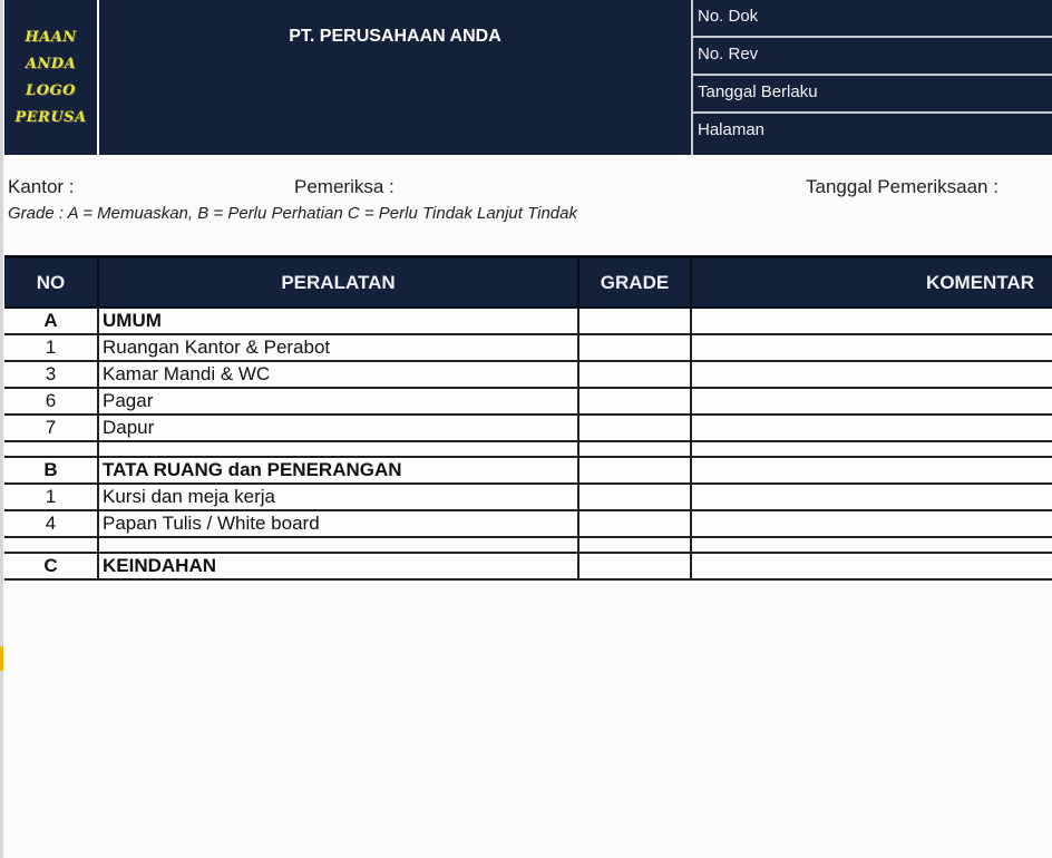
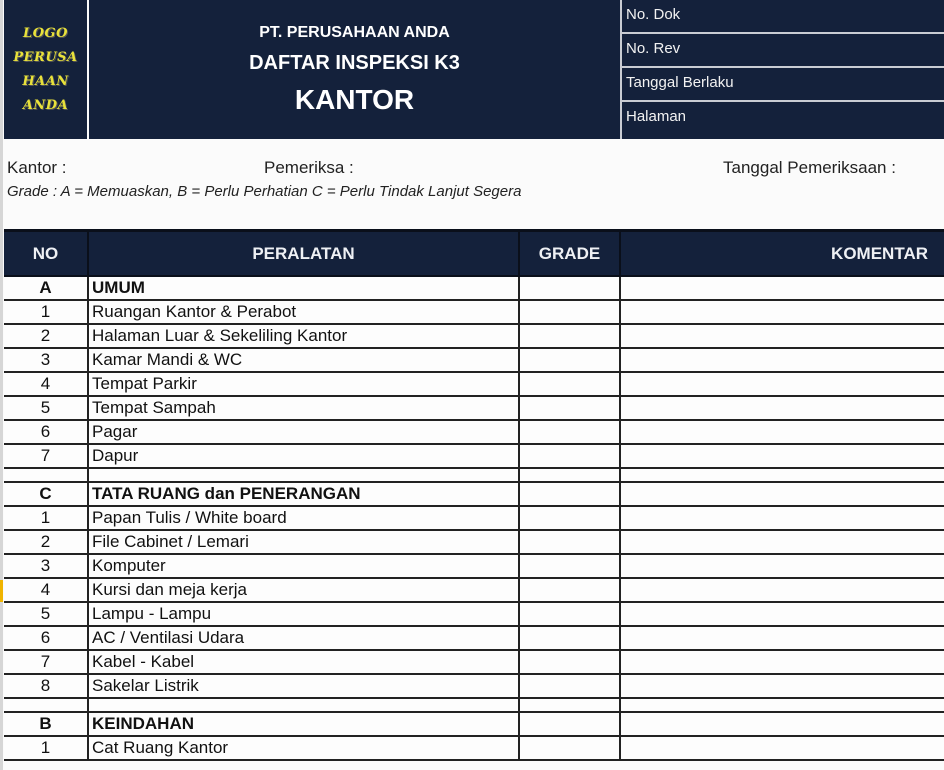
- HAAN
+ LOGO
- ANDA
+ PERUSA
- LOGO
+ HAAN
- PERUSA
+ ANDA
  PT. PERUSAHAAN ANDA
+ DAFTAR INSPEKSI K3
+ KANTOR
  No. Dok
  No. Rev
  Tanggal Berlaku
  Halaman
  Kantor :
  Pemeriksa :
  Tanggal Pemeriksaan :
- Grade : A = Memuaskan, B = Perlu Perhatian C = Perlu Tindak Lanjut Tindak
+ Grade : A = Memuaskan, B = Perlu Perhatian C = Perlu Tindak Lanjut Segera
  NO	PERALATAN	GRADE	KOMENTAR
  A	UMUM
  1	Ruangan Kantor & Perabot
+ 2	Halaman Luar & Sekeliling Kantor
  3	Kamar Mandi & WC
+ 4	Tempat Parkir
+ 5	Tempat Sampah
  6	Pagar
  7	Dapur
- B	TATA RUANG dan PENERANGAN
+ C	TATA RUANG dan PENERANGAN
- 1	Kursi dan meja kerja
+ 1	Papan Tulis / White board
+ 2	File Cabinet / Lemari
+ 3	Komputer
- 4	Papan Tulis / White board
+ 4	Kursi dan meja kerja
+ 5	Lampu - Lampu
+ 6	AC / Ventilasi Udara
+ 7	Kabel - Kabel
+ 8	Sakelar Listrik
- C	KEINDAHAN
+ B	KEINDAHAN
+ 1	Cat Ruang Kantor
